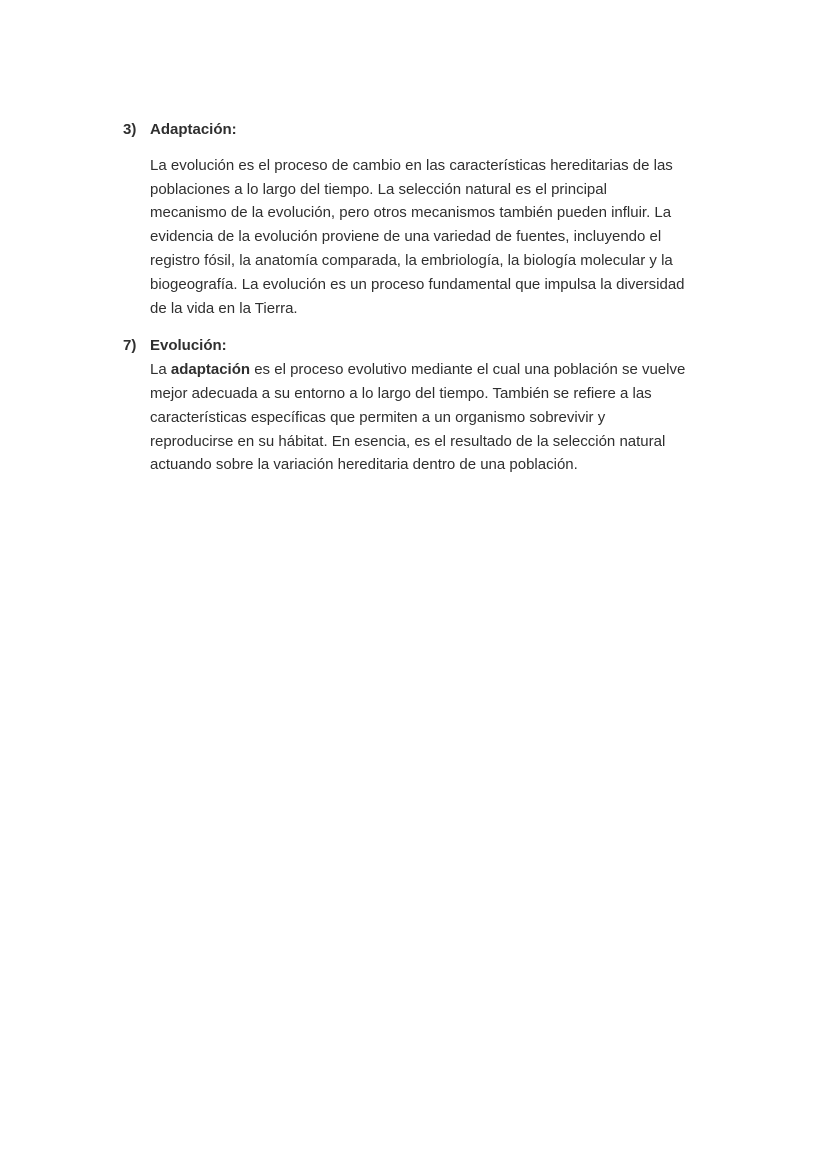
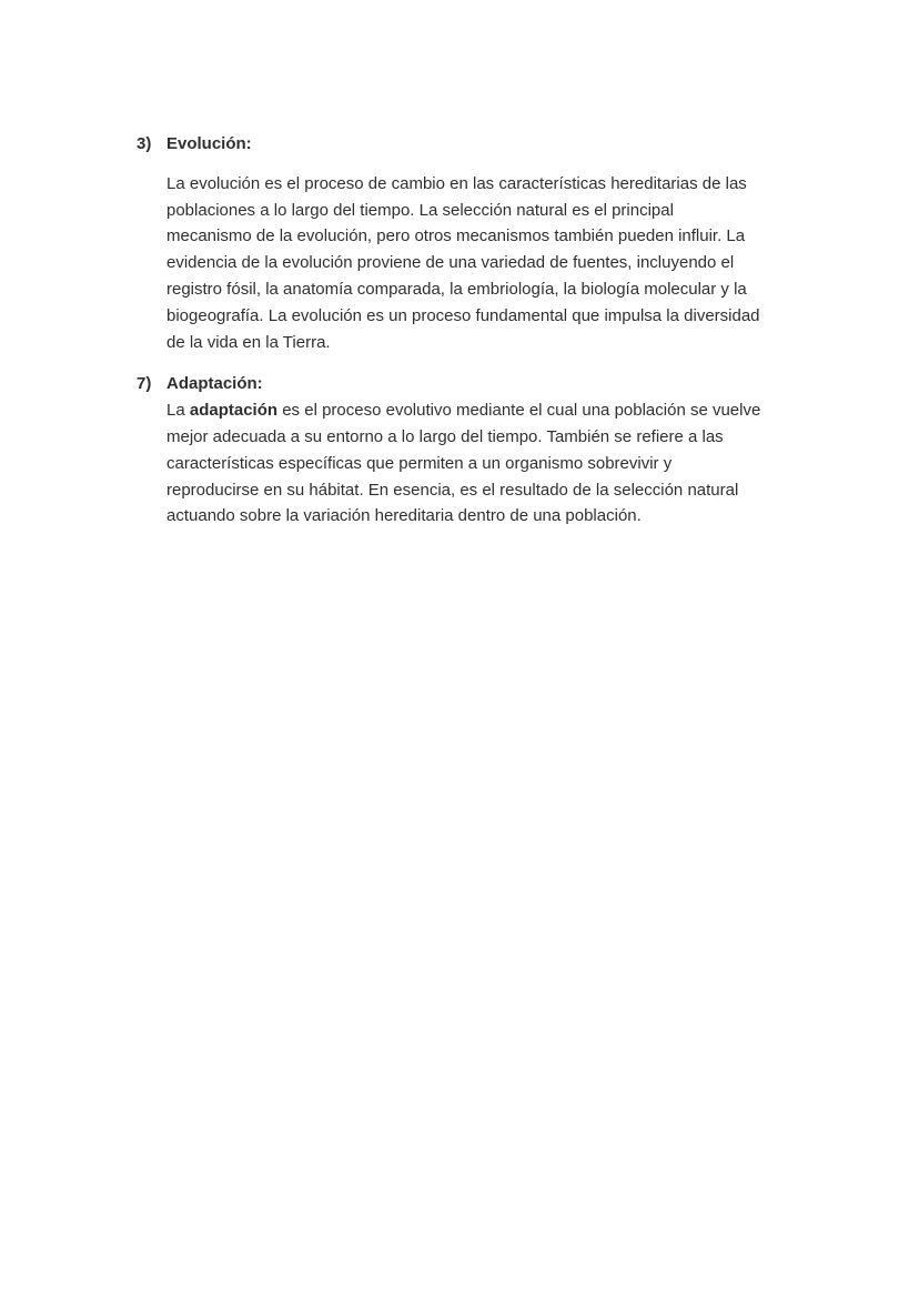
  3)
- Adaptación:
+ Evolución:
  La evolución es el proceso de cambio en las características hereditarias de las
  poblaciones a lo largo del tiempo. La selección natural es el principal
  mecanismo de la evolución, pero otros mecanismos también pueden influir. La
  evidencia de la evolución proviene de una variedad de fuentes, incluyendo el
  registro fósil, la anatomía comparada, la embriología, la biología molecular y la
  biogeografía. La evolución es un proceso fundamental que impulsa la diversidad
  de la vida en la Tierra.
  7)
- Evolución:
+ Adaptación:
  La adaptación es el proceso evolutivo mediante el cual una población se vuelve
  mejor adecuada a su entorno a lo largo del tiempo. También se refiere a las
  características específicas que permiten a un organismo sobrevivir y
  reproducirse en su hábitat. En esencia, es el resultado de la selección natural
  actuando sobre la variación hereditaria dentro de una población.
